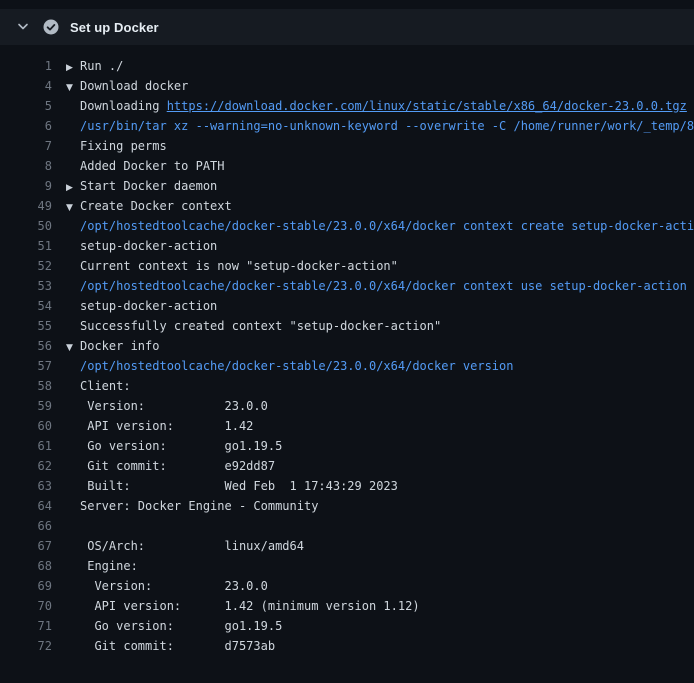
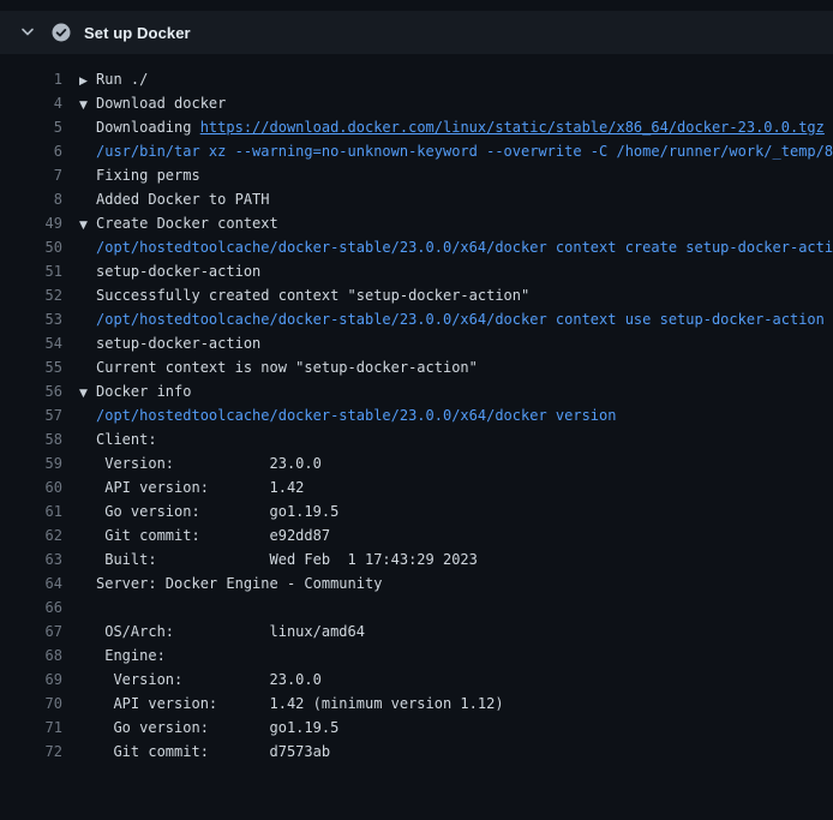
  Set up Docker
  1
  ▶ Run ./
  4
  ▼ Download docker
  5
  Downloading https://download.docker.com/linux/static/stable/x86_64/docker-23.0.0.tgz
  6
  /usr/bin/tar xz --warning=no-unknown-keyword --overwrite -C /home/runner/work/_temp/8
  7
  Fixing perms
  8
  Added Docker to PATH
- 9
- ▶ Start Docker daemon
  49
  ▼ Create Docker context
  50
  /opt/hostedtoolcache/docker-stable/23.0.0/x64/docker context create setup-docker-acti
  51
  setup-docker-action
  52
- Current context is now "setup-docker-action"
+ Successfully created context "setup-docker-action"
  53
  /opt/hostedtoolcache/docker-stable/23.0.0/x64/docker context use setup-docker-action
  54
  setup-docker-action
  55
- Successfully created context "setup-docker-action"
+ Current context is now "setup-docker-action"
  56
  ▼ Docker info
  57
  /opt/hostedtoolcache/docker-stable/23.0.0/x64/docker version
  58
  Client:
  59
  Version: 23.0.0
  60
  API version: 1.42
  61
  Go version: go1.19.5
  62
  Git commit: e92dd87
  63
  Built: Wed Feb 1 17:43:29 2023
  64
  Server: Docker Engine - Community
  66
  67
  OS/Arch: linux/amd64
  68
  Engine:
  69
  Version: 23.0.0
  70
  API version: 1.42 (minimum version 1.12)
  71
  Go version: go1.19.5
  72
  Git commit: d7573ab
